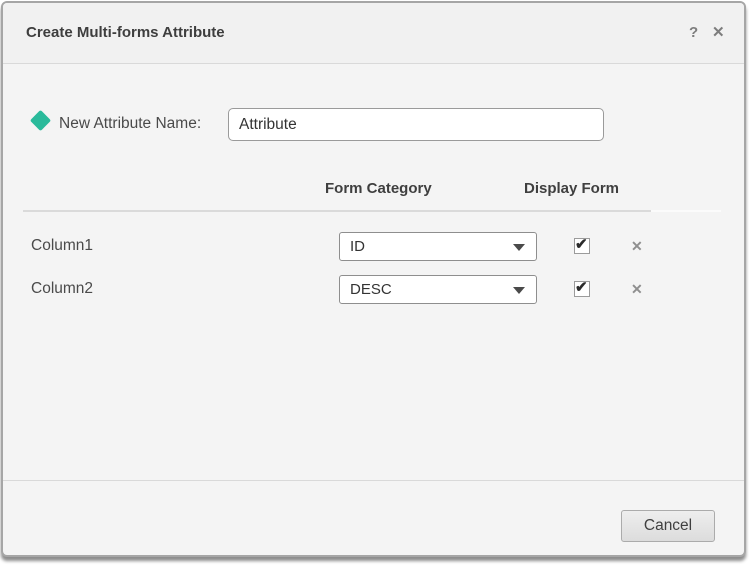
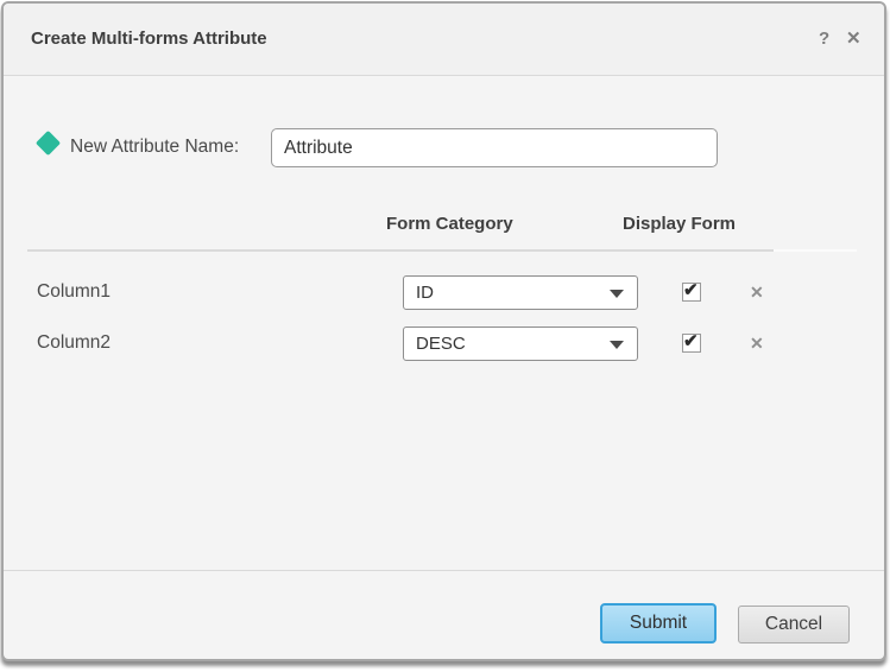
  Create Multi-forms Attribute
  ?
  ✕
  New Attribute Name:
  Attribute
  Form Category
  Display Form
  Column1
  ID
  ✔
  ✕
  Column2
  DESC
  ✔
  ✕
+ Submit
  Cancel
